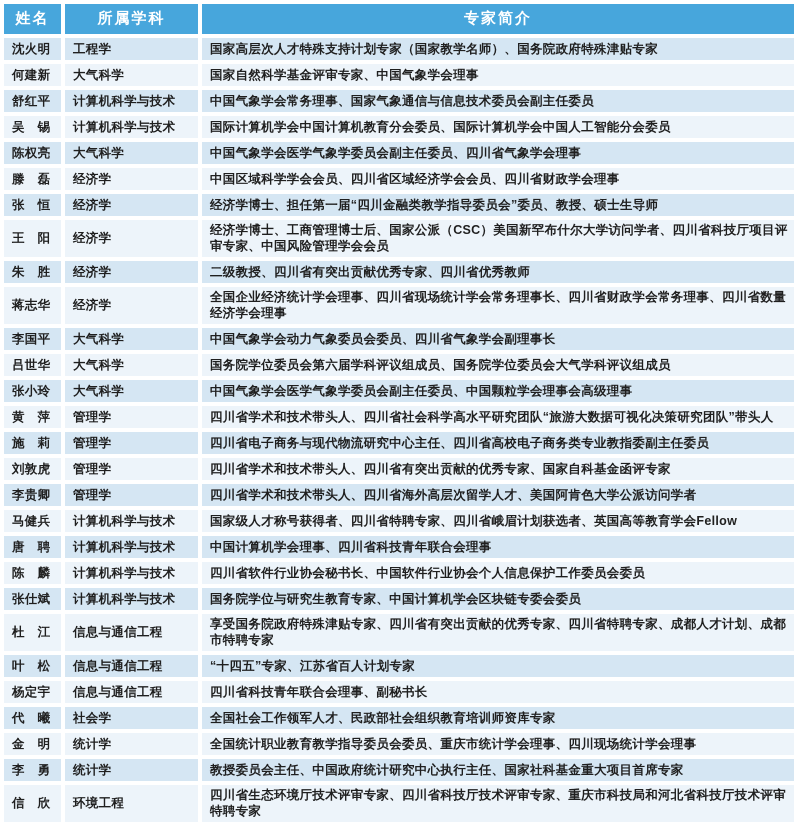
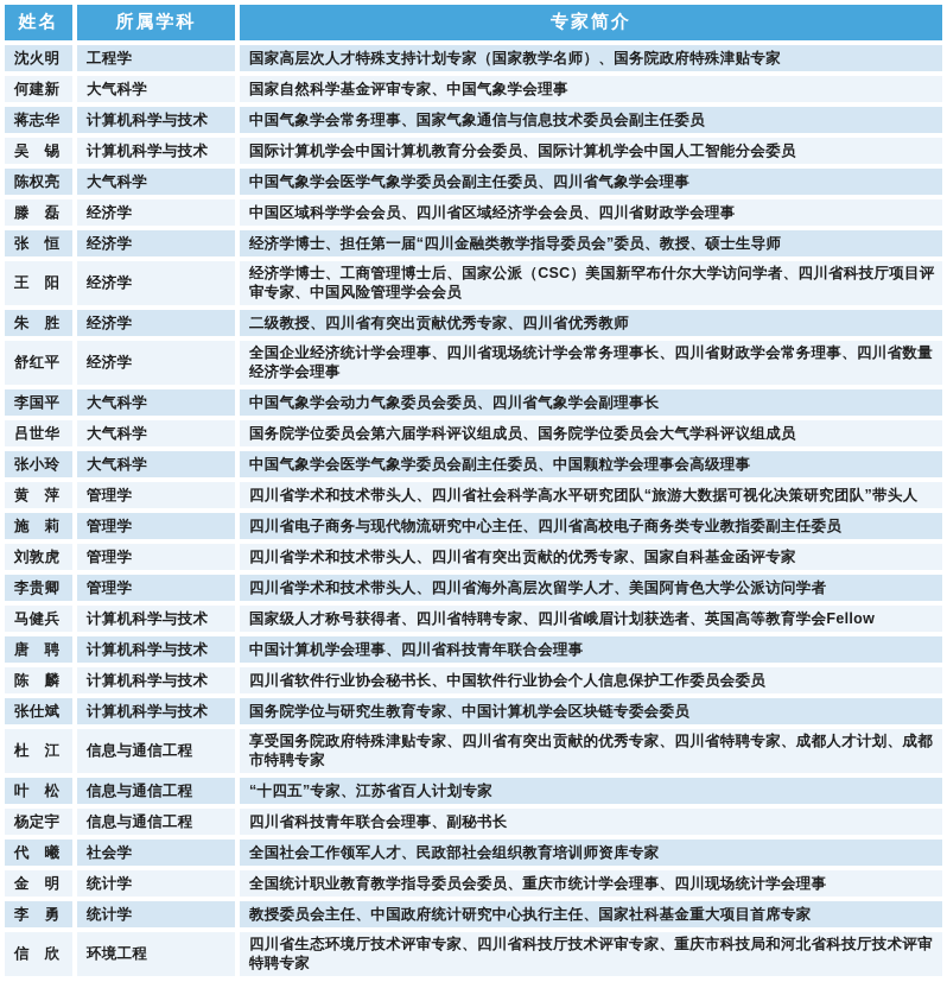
  姓名	所属学科	专家简介
  沈火明	工程学	国家高层次人才特殊支持计划专家（国家教学名师）、国务院政府特殊津贴专家
  何建新	大气科学	国家自然科学基金评审专家、中国气象学会理事
- 舒红平	计算机科学与技术	中国气象学会常务理事、国家气象通信与信息技术委员会副主任委员
+ 蒋志华	计算机科学与技术	中国气象学会常务理事、国家气象通信与信息技术委员会副主任委员
  吴 锡	计算机科学与技术	国际计算机学会中国计算机教育分会委员、国际计算机学会中国人工智能分会委员
  陈权亮	大气科学	中国气象学会医学气象学委员会副主任委员、四川省气象学会理事
  滕 磊	经济学	中国区域科学学会会员、四川省区域经济学会会员、四川省财政学会理事
  张 恒	经济学	经济学博士、担任第一届“四川金融类教学指导委员会”委员、教授、硕士生导师
  王 阳	经济学	经济学博士、工商管理博士后、国家公派（CSC）美国新罕布什尔大学访问学者、四川省科技厅项目评审专家、中国风险管理学会会员
  朱 胜	经济学	二级教授、四川省有突出贡献优秀专家、四川省优秀教师
- 蒋志华	经济学	全国企业经济统计学会理事、四川省现场统计学会常务理事长、四川省财政学会常务理事、四川省数量经济学会理事
+ 舒红平	经济学	全国企业经济统计学会理事、四川省现场统计学会常务理事长、四川省财政学会常务理事、四川省数量经济学会理事
  李国平	大气科学	中国气象学会动力气象委员会委员、四川省气象学会副理事长
  吕世华	大气科学	国务院学位委员会第六届学科评议组成员、国务院学位委员会大气学科评议组成员
  张小玲	大气科学	中国气象学会医学气象学委员会副主任委员、中国颗粒学会理事会高级理事
  黄 萍	管理学	四川省学术和技术带头人、四川省社会科学高水平研究团队“旅游大数据可视化决策研究团队”带头人
  施 莉	管理学	四川省电子商务与现代物流研究中心主任、四川省高校电子商务类专业教指委副主任委员
  刘敦虎	管理学	四川省学术和技术带头人、四川省有突出贡献的优秀专家、国家自科基金函评专家
  李贵卿	管理学	四川省学术和技术带头人、四川省海外高层次留学人才、美国阿肯色大学公派访问学者
  马健兵	计算机科学与技术	国家级人才称号获得者、四川省特聘专家、四川省峨眉计划获选者、英国高等教育学会Fellow
  唐 聘	计算机科学与技术	中国计算机学会理事、四川省科技青年联合会理事
  陈 麟	计算机科学与技术	四川省软件行业协会秘书长、中国软件行业协会个人信息保护工作委员会委员
  张仕斌	计算机科学与技术	国务院学位与研究生教育专家、中国计算机学会区块链专委会委员
  杜 江	信息与通信工程	享受国务院政府特殊津贴专家、四川省有突出贡献的优秀专家、四川省特聘专家、成都人才计划、成都市特聘专家
  叶 松	信息与通信工程	“十四五”专家、江苏省百人计划专家
  杨定宇	信息与通信工程	四川省科技青年联合会理事、副秘书长
  代 曦	社会学	全国社会工作领军人才、民政部社会组织教育培训师资库专家
  金 明	统计学	全国统计职业教育教学指导委员会委员、重庆市统计学会理事、四川现场统计学会理事
  李 勇	统计学	教授委员会主任、中国政府统计研究中心执行主任、国家社科基金重大项目首席专家
  信 欣	环境工程	四川省生态环境厅技术评审专家、四川省科技厅技术评审专家、重庆市科技局和河北省科技厅技术评审特聘专家
